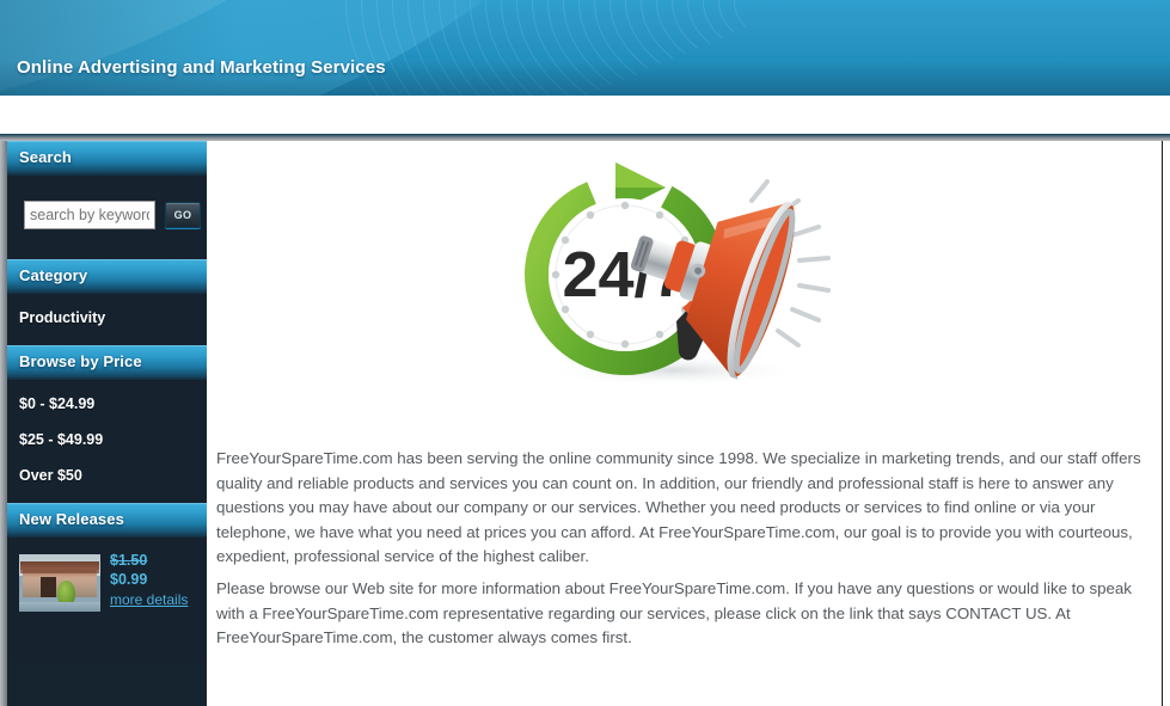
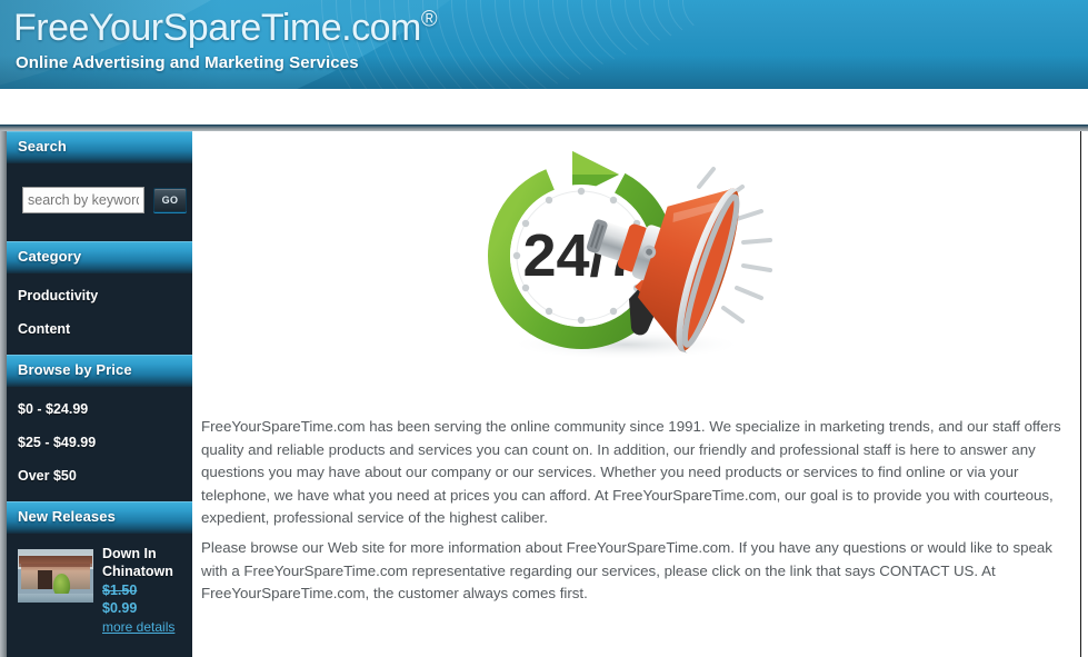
+ FreeYourSpareTime.com®
  Online Advertising and Marketing Services
  Search
  search by keywor
  GO
  Category
  Productivity
+ Content
  Browse by Price
  $0 - $24.99
  $25 - $49.99
  Over $50
  New Releases
+ Down In Chinatown
  $1.50
  $0.99
  more details
  24/
- FreeYourSpareTime.com has been serving the online community since 1998. We specialize in marketing trends, and our staff offers quality and reliable products and services you can count on. In addition, our friendly and professional staff is here to answer any questions you may have about our company or our services. Whether you need products or services to find online or via your telephone, we have what you need at prices you can afford. At FreeYourSpareTime.com, our goal is to provide you with courteous, expedient, professional service of the highest caliber.
+ FreeYourSpareTime.com has been serving the online community since 1991. We specialize in marketing trends, and our staff offers quality and reliable products and services you can count on. In addition, our friendly and professional staff is here to answer any questions you may have about our company or our services. Whether you need products or services to find online or via your telephone, we have what you need at prices you can afford. At FreeYourSpareTime.com, our goal is to provide you with courteous, expedient, professional service of the highest caliber.
  Please browse our Web site for more information about FreeYourSpareTime.com. If you have any questions or would like to speak with a FreeYourSpareTime.com representative regarding our services, please click on the link that says CONTACT US. At FreeYourSpareTime.com, the customer always comes first.
